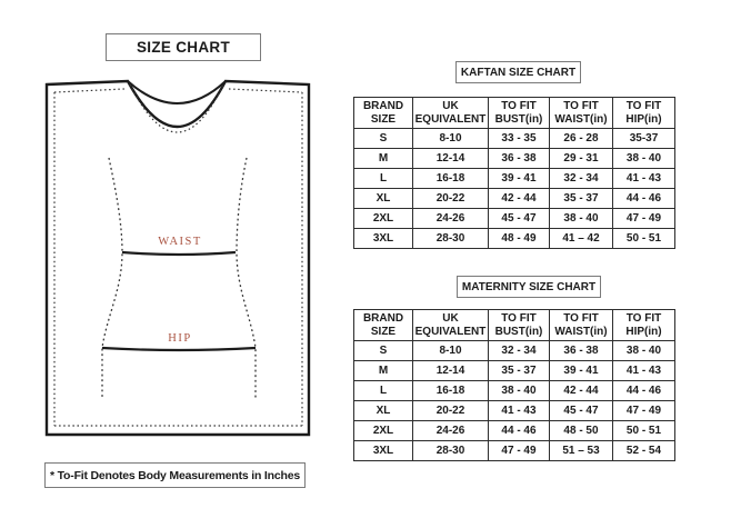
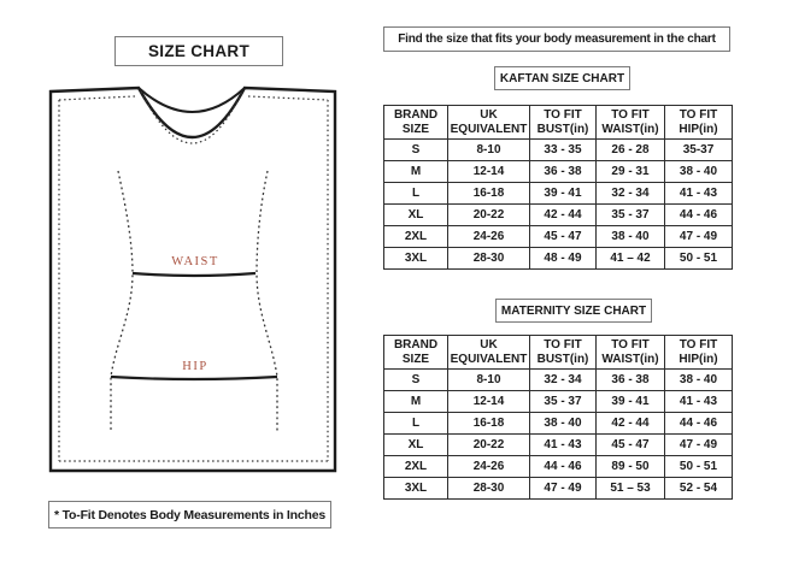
  SIZE CHART
  WAIST
  HIP
  * To-Fit Denotes Body Measurements in Inches
+ Find the size that fits your body measurement in the chart
  KAFTAN SIZE CHART
  BRANDSIZE	UKEQUIVALENT	TO FITBUST(in)	TO FITWAIST(in)	TO FITHIP(in)
  S	8-10	33 - 35	26 - 28	35-37
  M	12-14	36 - 38	29 - 31	38 - 40
  L	16-18	39 - 41	32 - 34	41 - 43
  XL	20-22	42 - 44	35 - 37	44 - 46
  2XL	24-26	45 - 47	38 - 40	47 - 49
  3XL	28-30	48 - 49	41 – 42	50 - 51
  MATERNITY SIZE CHART
  BRANDSIZE	UKEQUIVALENT	TO FITBUST(in)	TO FITWAIST(in)	TO FITHIP(in)
  S	8-10	32 - 34	36 - 38	38 - 40
  M	12-14	35 - 37	39 - 41	41 - 43
  L	16-18	38 - 40	42 - 44	44 - 46
  XL	20-22	41 - 43	45 - 47	47 - 49
- 2XL	24-26	44 - 46	48 - 50	50 - 51
+ 2XL	24-26	44 - 46	89 - 50	50 - 51
  3XL	28-30	47 - 49	51 – 53	52 - 54
